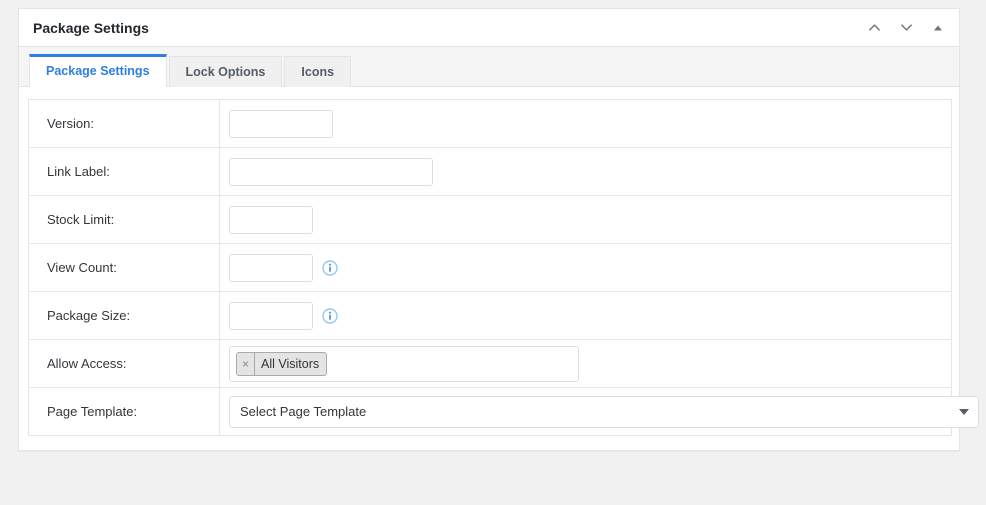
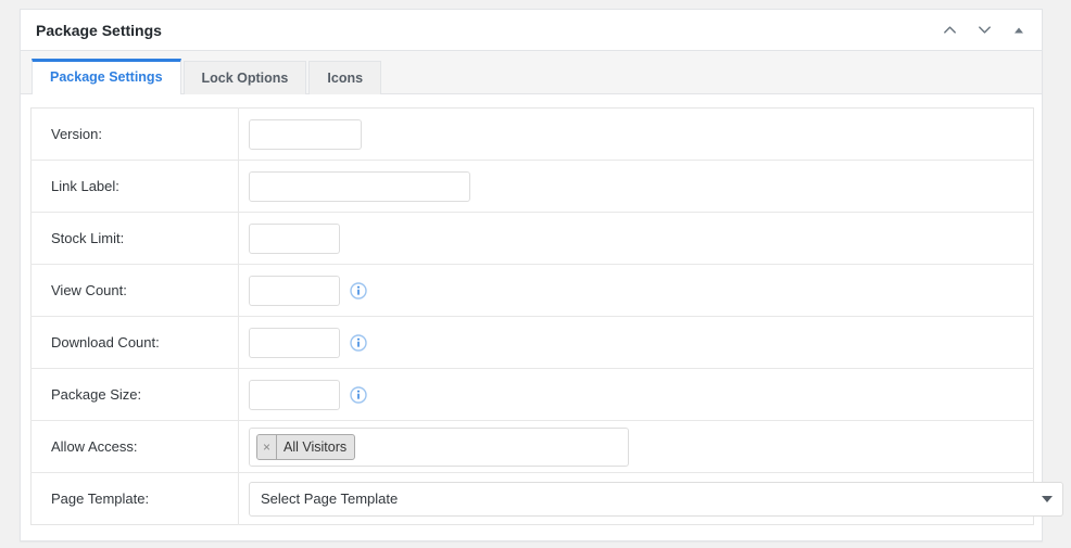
  Package Settings
  Package Settings
  Lock Options
  Icons
  Version:
  Link Label:
  Stock Limit:
  View Count:
+ Download Count:
  Package Size:
  Allow Access:	× All Visitors
  Page Template:	Select Page Template
